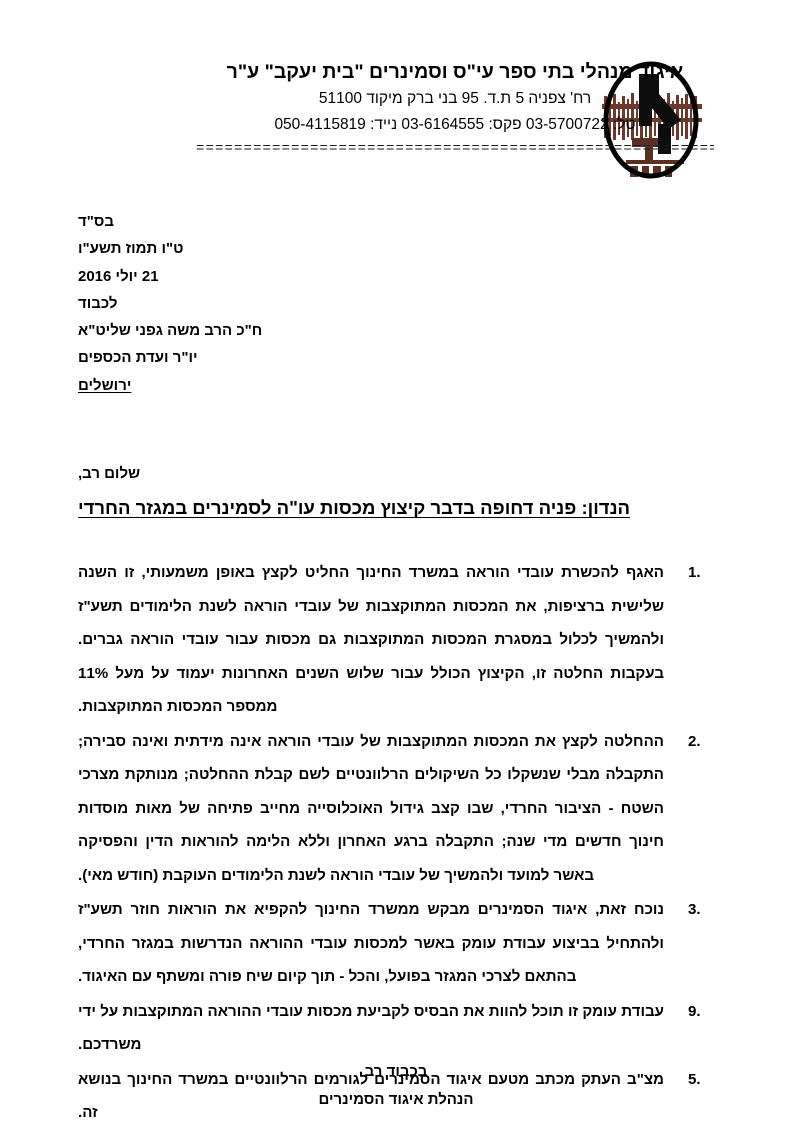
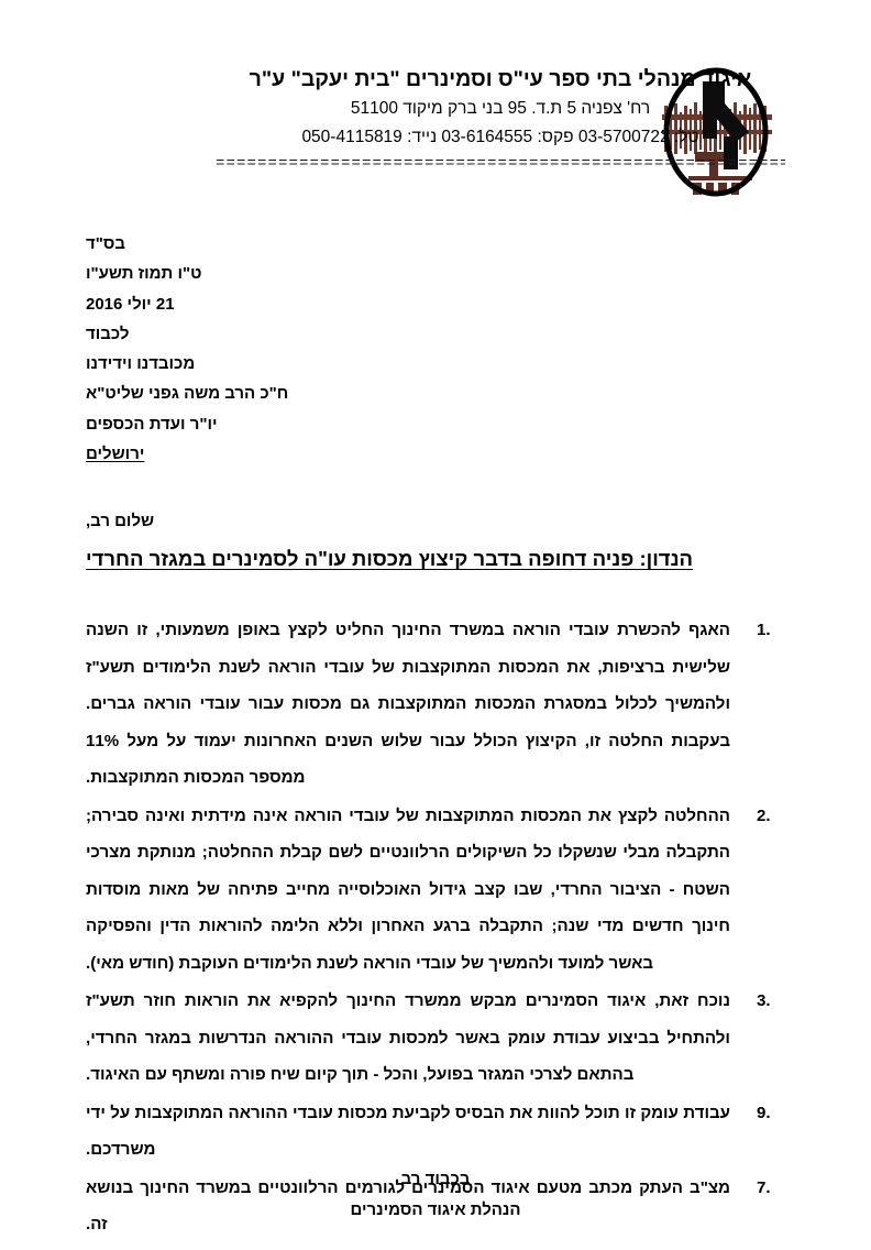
  איגוד מנהלי בתי ספר עי"ס וסמינרים "בית יעקב" ע"ר
  רח' צפניה 5 ת.ד. 95 בני ברק מיקוד 51100
  טל: 03-5700722 פקס: 03-6164555 נייד: 050-4115819
  =======================================================
  בס"ד
  ט"ו תמוז תשע"ו
  21 יולי 2016
  לכבוד
+ מכובדנו וידידנו
  ח"כ הרב משה גפני שליט"א
  יו"ר ועדת הכספים
  ירושלים
  שלום רב,
  הנדון: פניה דחופה בדבר קיצוץ מכסות עו"ה לסמינרים במגזר החרדי
  1.
  האגף להכשרת עובדי הוראה במשרד החינוך החליט לקצץ באופן משמעותי, זו השנה שלישית ברציפות, את המכסות המתוקצבות של עובדי הוראה לשנת הלימודים תשע"ז ולהמשיך לכלול במסגרת המכסות המתוקצבות גם מכסות עבור עובדי הוראה גברים. בעקבות החלטה זו, הקיצוץ הכולל עבור שלוש השנים האחרונות יעמוד על מעל 11% ממספר המכסות המתוקצבות.
  2.
  ההחלטה לקצץ את המכסות המתוקצבות של עובדי הוראה אינה מידתית ואינה סבירה; התקבלה מבלי שנשקלו כל השיקולים הרלוונטיים לשם קבלת ההחלטה; מנותקת מצרכי השטח - הציבור החרדי, שבו קצב גידול האוכלוסייה מחייב פתיחה של מאות מוסדות חינוך חדשים מדי שנה; התקבלה ברגע האחרון וללא הלימה להוראות הדין והפסיקה באשר למועד ולהמשיך של עובדי הוראה לשנת הלימודים העוקבת (חודש מאי).
  3.
  נוכח זאת, איגוד הסמינרים מבקש ממשרד החינוך להקפיא את הוראות חוזר תשע"ז ולהתחיל בביצוע עבודת עומק באשר למכסות עובדי ההוראה הנדרשות במגזר החרדי, בהתאם לצרכי המגזר בפועל, והכל - תוך קיום שיח פורה ומשתף עם האיגוד.
  9.
  עבודת עומק זו תוכל להוות את הבסיס לקביעת מכסות עובדי ההוראה המתוקצבות על ידי משרדכם.
- 5.
+ 7.
  מצ"ב העתק מכתב מטעם איגוד הסמינרים לגורמים הרלוונטיים במשרד החינוך בנושא זה.
  בכבוד רב
  הנהלת איגוד הסמינרים
